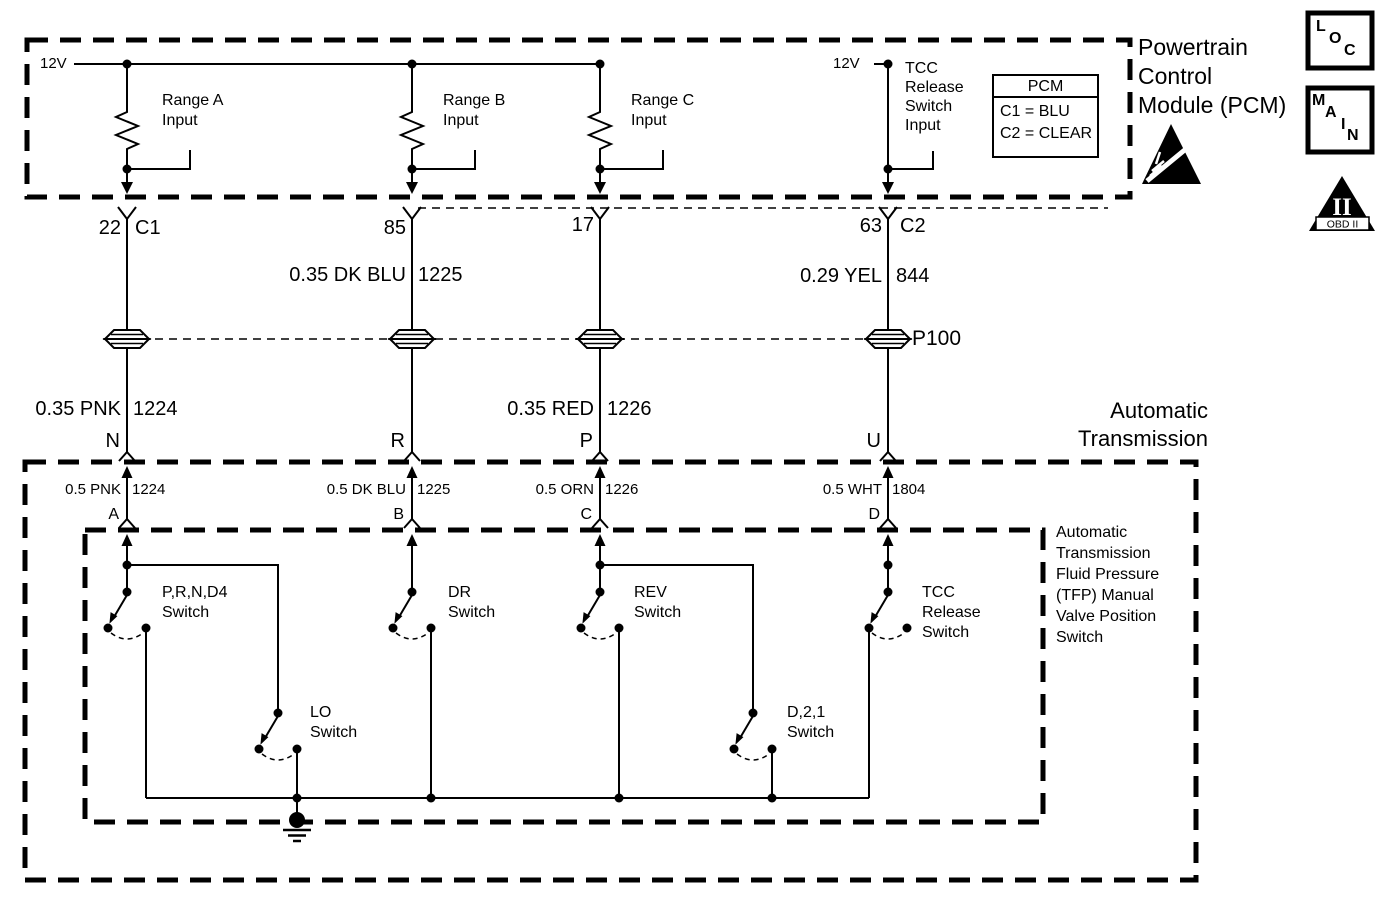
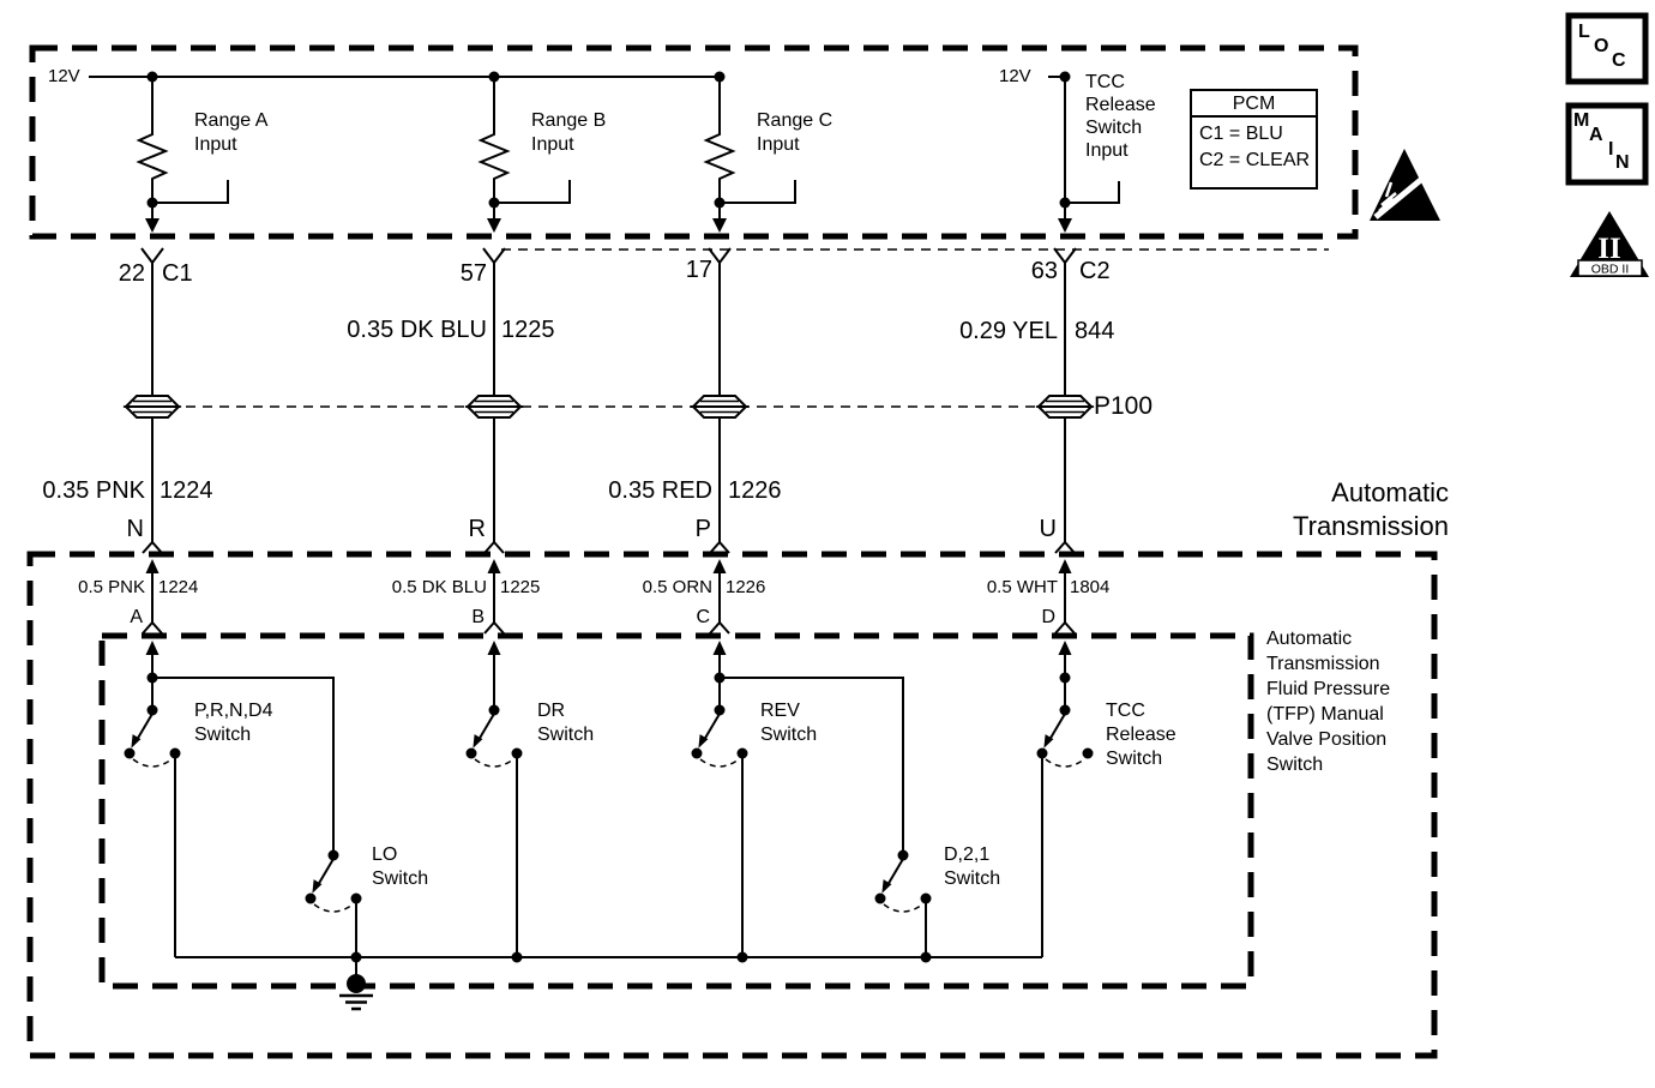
  II
  OBD II
  12V
  Range A
  Input
  Range B
  Input
  Range C
  Input
  12V
  TCC
  Release
  Switch
  Input
  PCM
  C1 = BLU
  C2 = CLEAR
- Powertrain
- Control
- Module (PCM)
  22
  C1
- 85
+ 57
  17
  63
  C2
  0.35 DK BLU
  1225
  0.29 YEL
  844
  P100
  0.35 PNK
  1224
  0.35 RED
  1226
  N
  R
  P
  U
  Automatic
  Transmission
  0.5 PNK
  1224
  0.5 DK BLU
  1225
  0.5 ORN
  1226
  0.5 WHT
  1804
  A
  B
  C
  D
  P,R,N,D4
  Switch
  DR
  Switch
  REV
  Switch
  TCC
  Release
  Switch
  LO
  Switch
  D,2,1
  Switch
  Automatic
  Transmission
  Fluid Pressure
  (TFP) Manual
  Valve Position
  Switch
  L
  O
  C
  M
  A
  I
  N
